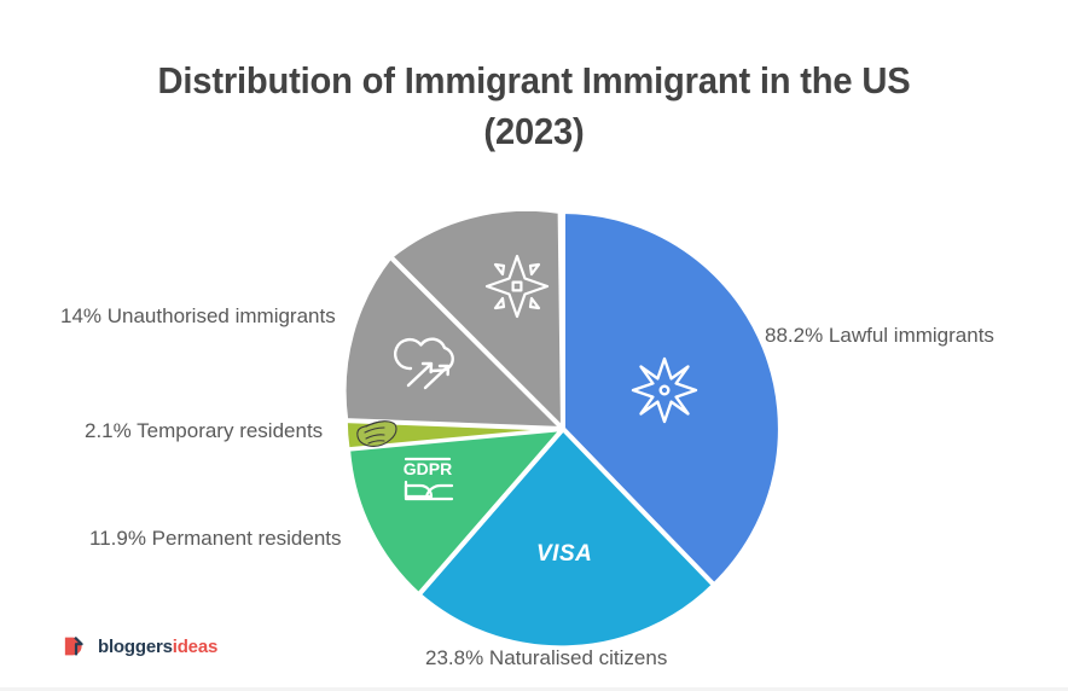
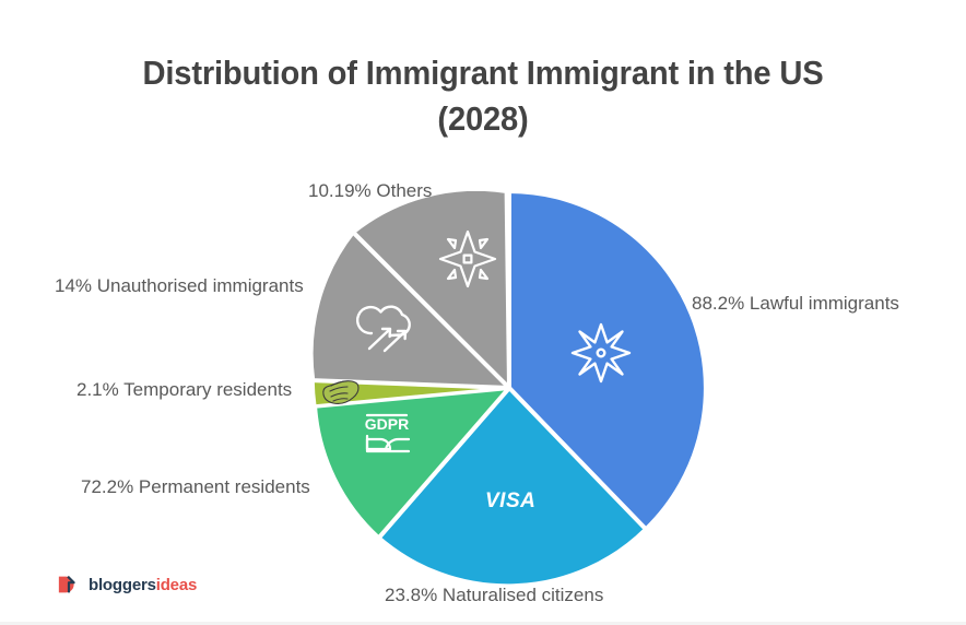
  Distribution of Immigrant Immigrant in the US
- (2023)
+ (2028)
  GDPR
  VISA
+ 10.19% Others
  14% Unauthorised immigrants
  2.1% Temporary residents
- 11.9% Permanent residents
+ 72.2% Permanent residents
  23.8% Naturalised citizens
  88.2% Lawful immigrants
  bloggersideas
